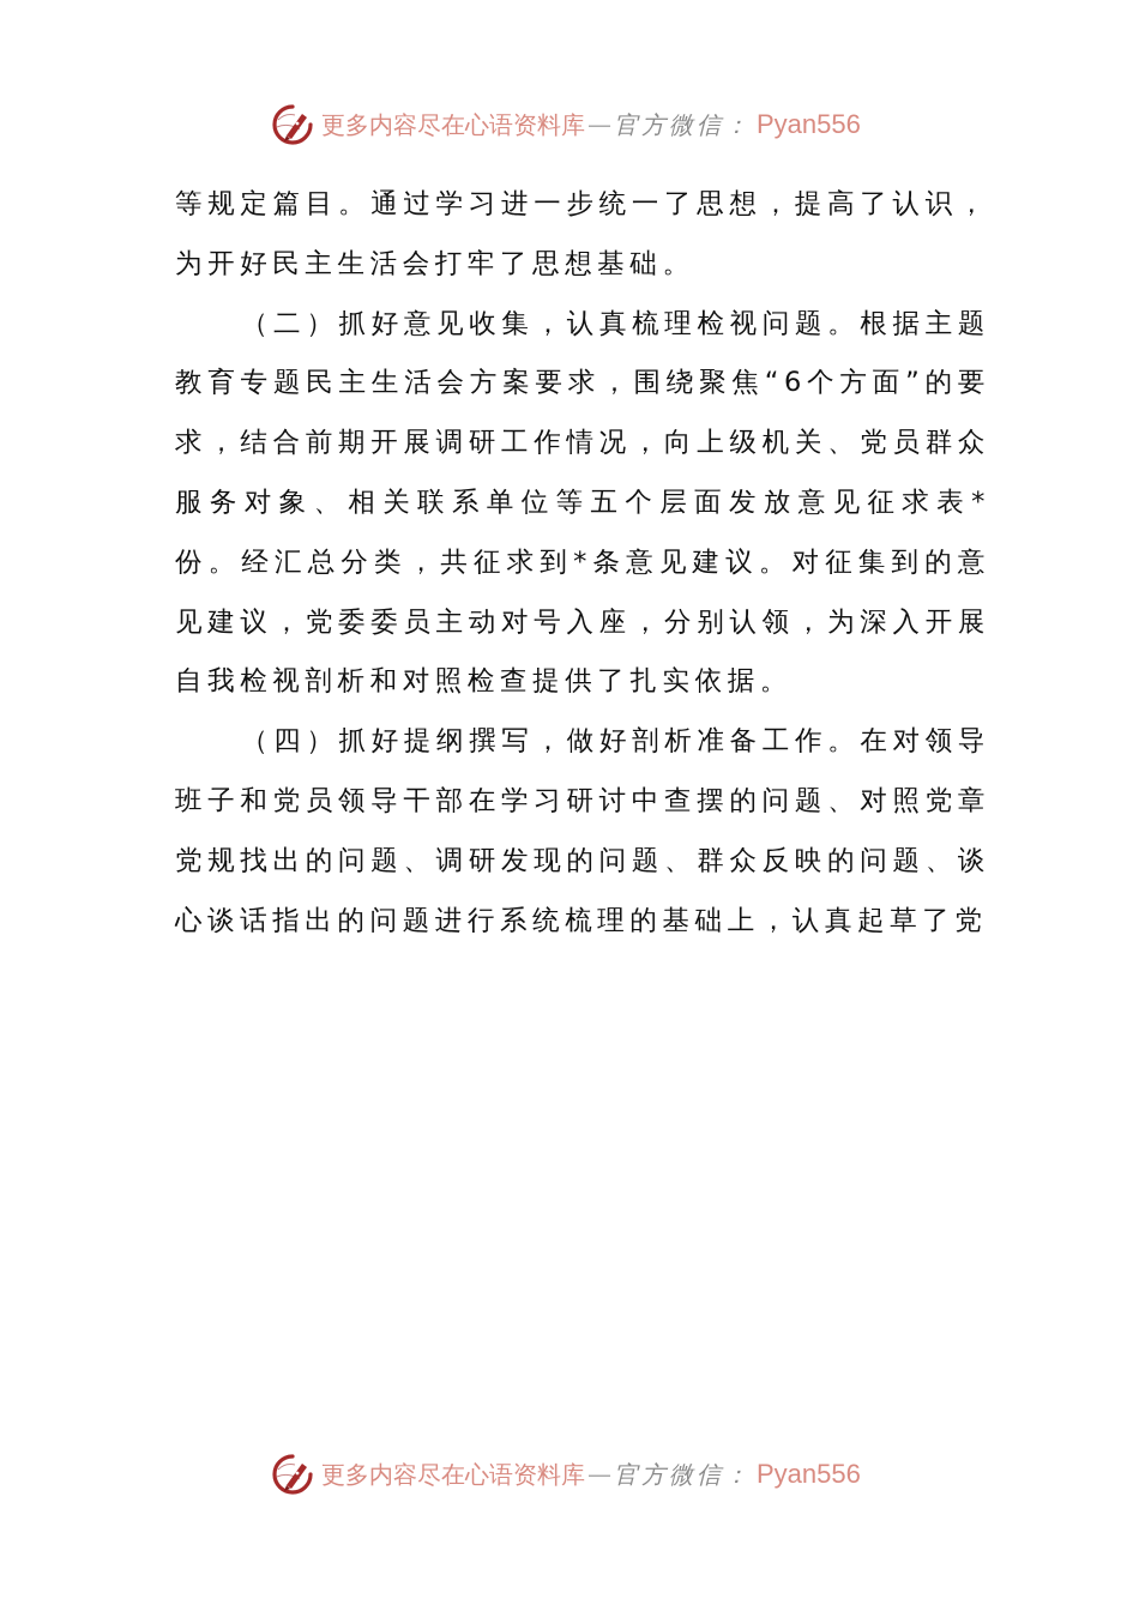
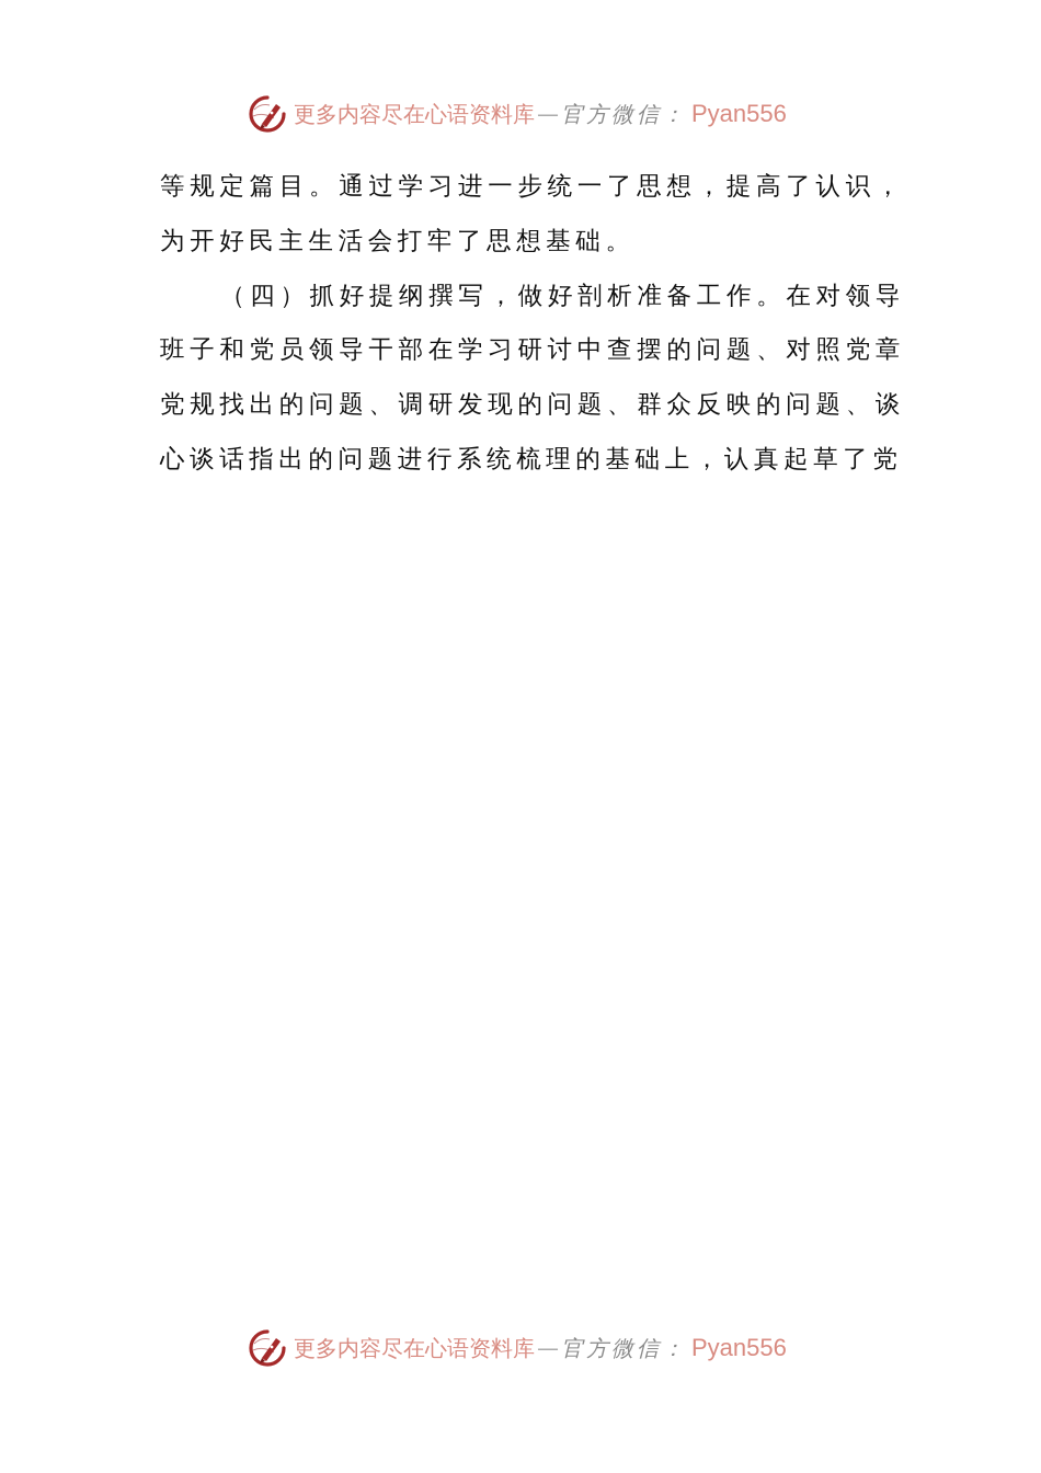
  更多内容尽在心语资料库
  —
  官方微信：
  Pyan556
  等规定篇目。通过学习进一步统一了思想，提高了认识，为开好民主生活会打牢了思想基础。
- （二）抓好意见收集，认真梳理检视问题。根据主题教育专题民主生活会方案要求，围绕聚焦“6个方面”的要求，结合前期开展调研工作情况，向上级机关、党员群众服务对象、相关联系单位等五个层面发放意见征求表*份。经汇总分类，共征求到*条意见建议。对征集到的意见建议，党委委员主动对号入座，分别认领，为深入开展自我检视剖析和对照检查提供了扎实依据。
  （四）抓好提纲撰写，做好剖析准备工作。在对领导班子和党员领导干部在学习研讨中查摆的问题、对照党章党规找出的问题、调研发现的问题、群众反映的问题、谈心谈话指出的问题进行系统梳理的基础上，认真起草了党
  更多内容尽在心语资料库
  —
  官方微信：
  Pyan556
